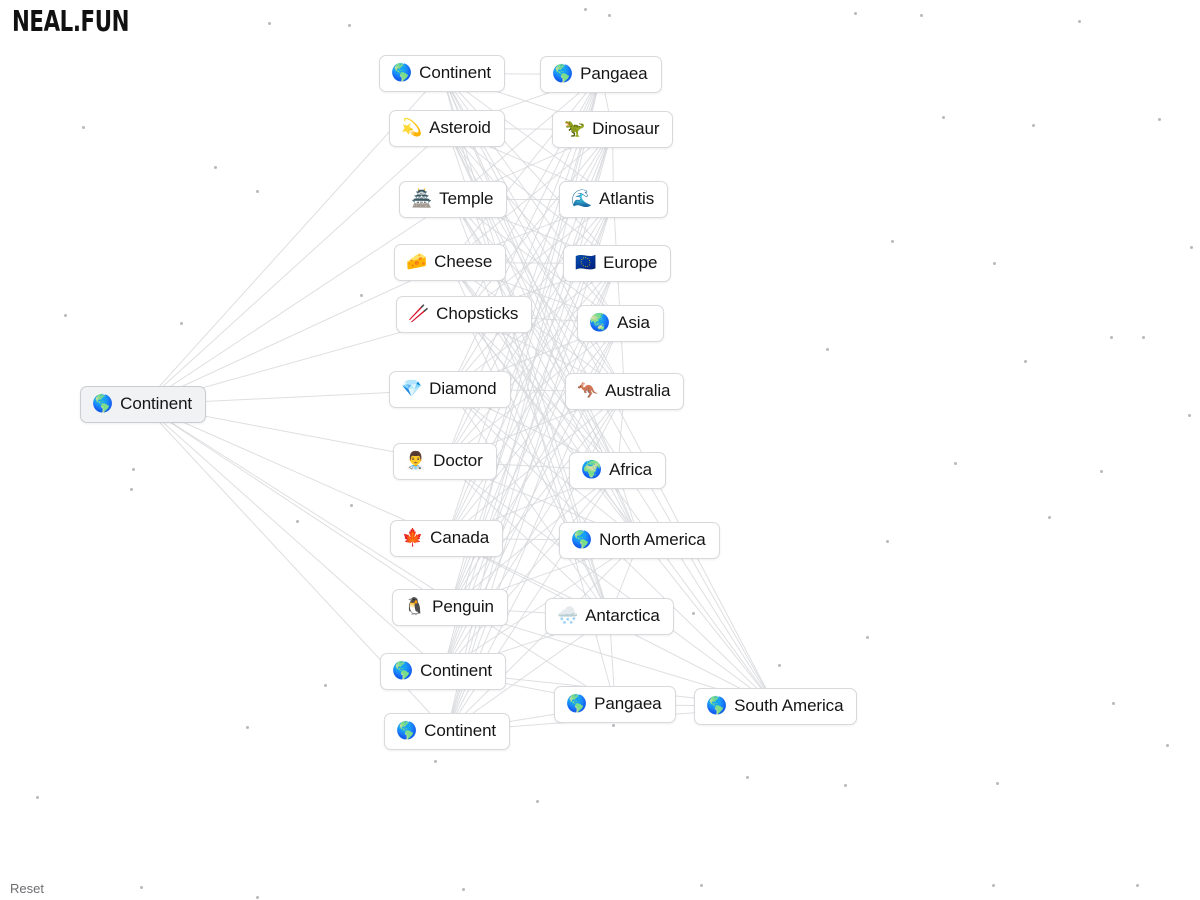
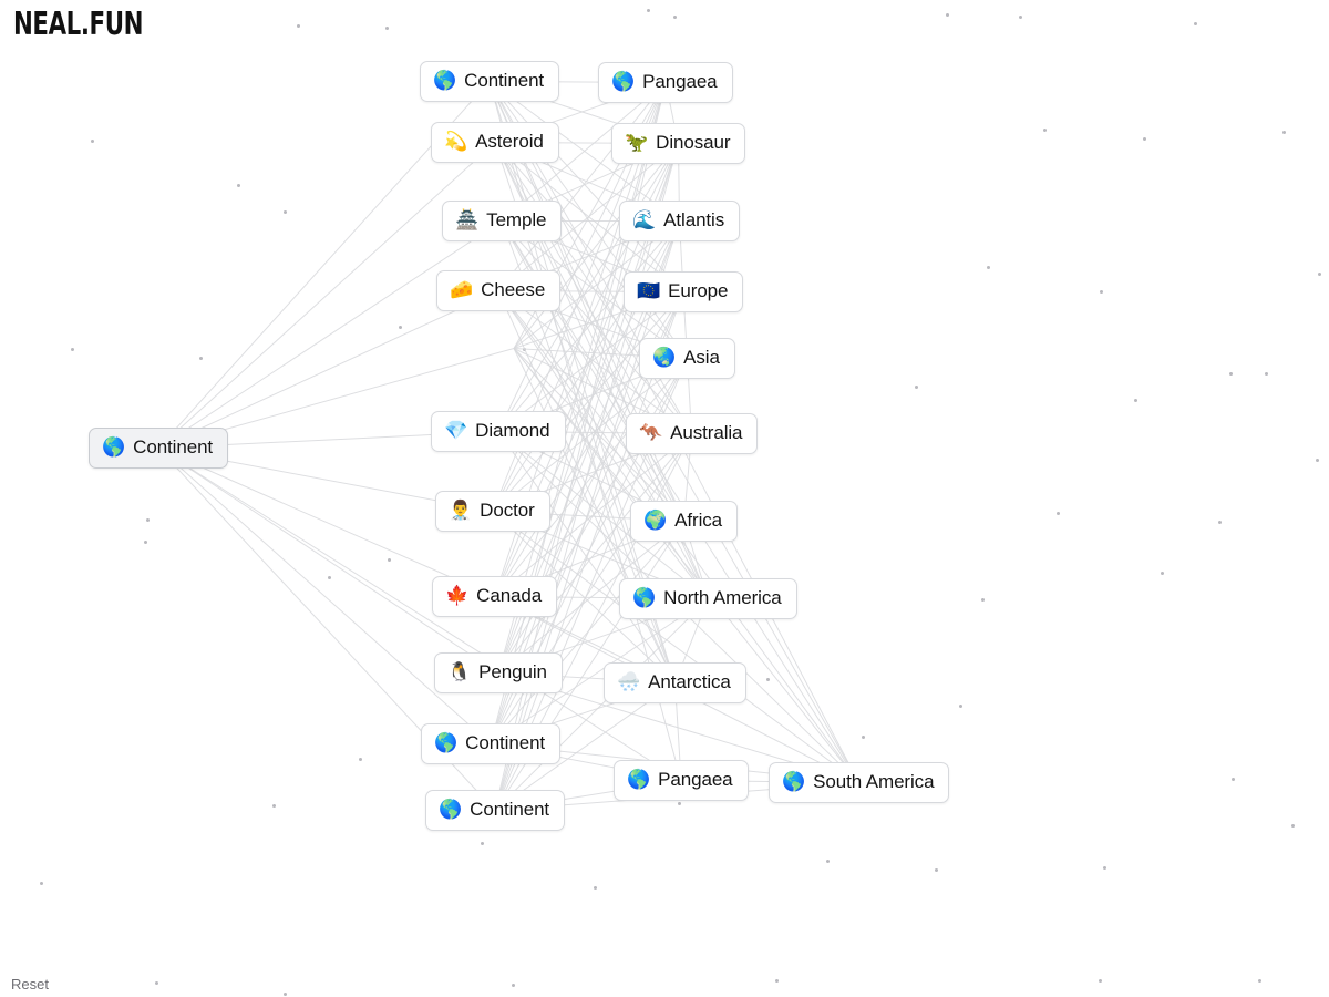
  NEAL.FUN
  🌎
  Continent
  🌎
  Continent
  🌎
  Pangaea
  💫
  Asteroid
  🦖
  Dinosaur
  🏯
  Temple
  🌊
  Atlantis
  🧀
  Cheese
  🇪🇺
  Europe
- 🥢
- Chopsticks
  🌏
  Asia
  💎
  Diamond
  🦘
  Australia
  👨‍⚕️
  Doctor
  🌍
  Africa
  🍁
  Canada
  🌎
  North America
  🐧
  Penguin
  🌨️
  Antarctica
  🌎
  Continent
  🌎
  Pangaea
  🌎
  South America
  🌎
  Continent
  Reset
